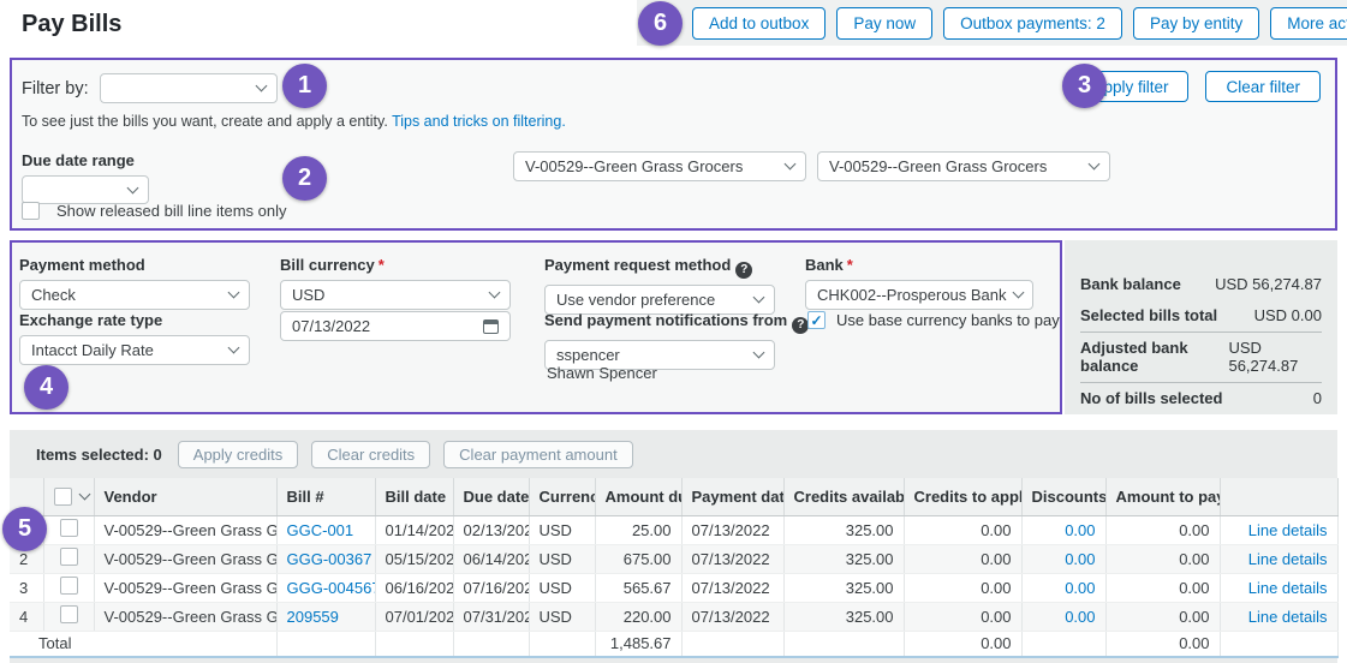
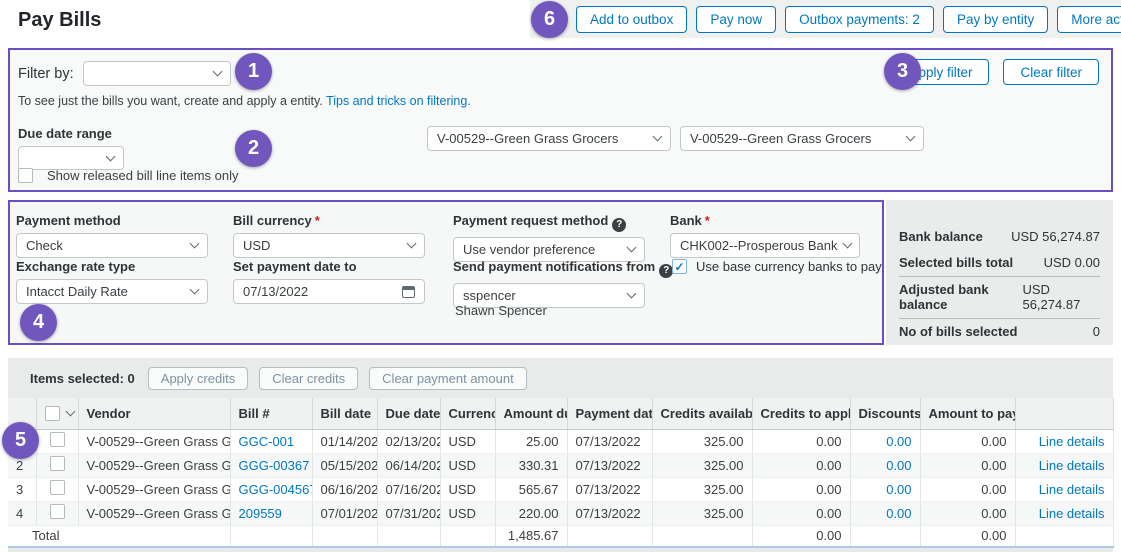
  Pay Bills
  Add to outbox
  Pay now
  Outbox payments: 2
  Pay by entity
  Filter by:
  pply filter
  Clear filter
  To see just the bills you want, create and apply a entity. Tips and tricks on filtering.
  Due date range
  V-00529--Green Grass Grocers
  V-00529--Green Grass Grocers
  Show released bill line items only
  Payment method
  Check
  Bill currency
  USD
  Payment request method
  Use vendor preference
  Bank
  CHK002--Prosperous Bank
  Exchange rate type
  Intacct Daily Rate
+ Set payment date to
  07/13/2022
  Send payment notifications from
  sspencer
  Use base currency banks to pay
  Shawn Spencer
  Bank balance
  USD 56,274.87
  Selected bills total
  USD 0.00
  Adjusted bank balance
  USD 56,274.87
  No of bills selected
  0
  Items selected: 0
  Apply credits
  Clear credits
  Clear payment amount
  		Vendor	Bill #	Bill date	Due date	Curren	Amount d	Payment dat	Credits availab	Credits to app	Discounts	Amount to pa
  		V-00529--Green Grass G	GGC-001	01/14/202	02/13/202	USD	25.00	07/13/2022	325.00	0.00	0.00	0.00	Line details
- 2		V-00529--Green Grass G	GGG-00367	05/15/202	06/14/20	USD	675.00	07/13/2022	325.00	0.00	0.00	0.00	Line details
+ 2		V-00529--Green Grass G	GGG-00367	05/15/202	06/14/20	USD	330.31	07/13/2022	325.00	0.00	0.00	0.00	Line details
  3		V-00529--Green Grass G	GGG-00456	06/16/202	07/16/202	USD	565.67	07/13/2022	325.00	0.00	0.00	0.00	Line details
  4		V-00529--Green Grass G	209559	07/01/202	07/31/20	USD	220.00	07/13/2022	325.00	0.00	0.00	0.00	Line details
  Total					1,485.67			0.00		0.00
  1
  2
  3
  4
  5
  6
